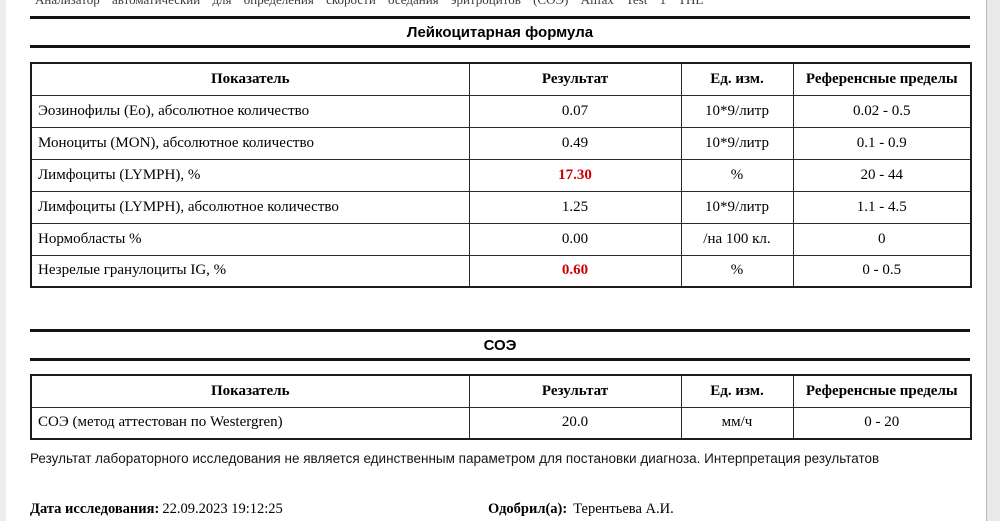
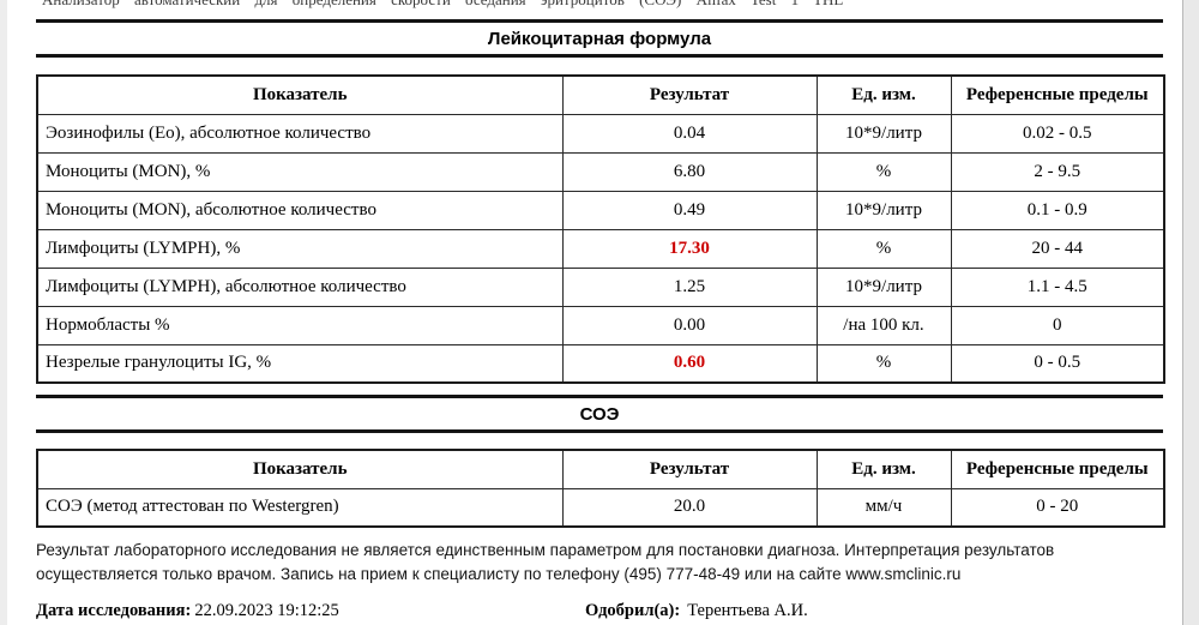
  Лейкоцитарная формула
  Показатель	Результат	Ед. изм.	Референсные пределы
- Эозинофилы (Eo), абсолютное количество	0.07	10*9/литр	0.02 - 0.5
+ Эозинофилы (Eo), абсолютное количество	0.04	10*9/литр	0.02 - 0.5
+ Моноциты (MON), %	6.80	%	2 - 9.5
  Моноциты (MON), абсолютное количество	0.49	10*9/литр	0.1 - 0.9
  Лимфоциты (LYMPH), %	17.30	%	20 - 44
  Лимфоциты (LYMPH), абсолютное количество	1.25	10*9/литр	1.1 - 4.5
  Нормобласты %	0.00	/на 100 кл.	0
  Незрелые гранулоциты IG, %	0.60	%	0 - 0.5
  СОЭ
  Показатель	Результат	Ед. изм.	Референсные пределы
  СОЭ (метод аттестован по Westergren)	20.0	мм/ч	0 - 20
  Результат лабораторного исследования не является единственным параметром для постановки диагноза. Интерпретация результатов
+ осуществляется только врачом. Запись на прием к специалисту по телефону (495) 777-48-49 или на сайте www.smclinic.ru
  Дата исследования: 22.09.2023 19:12:25
  Одобрил(а): Терентьева А.И.
